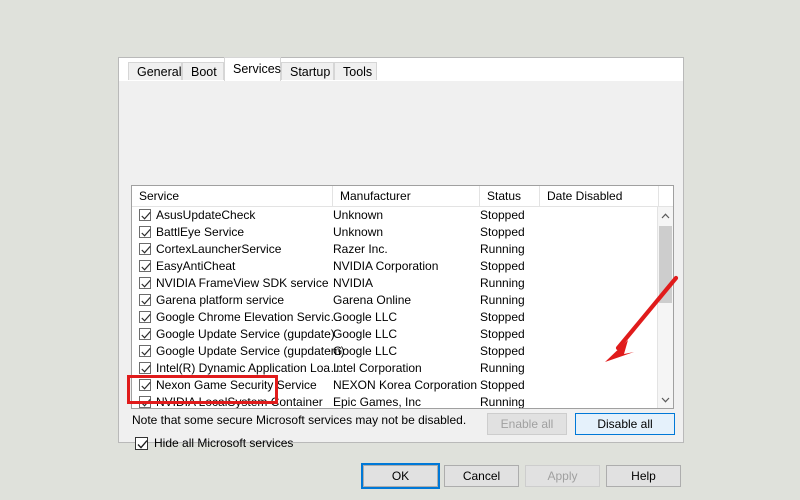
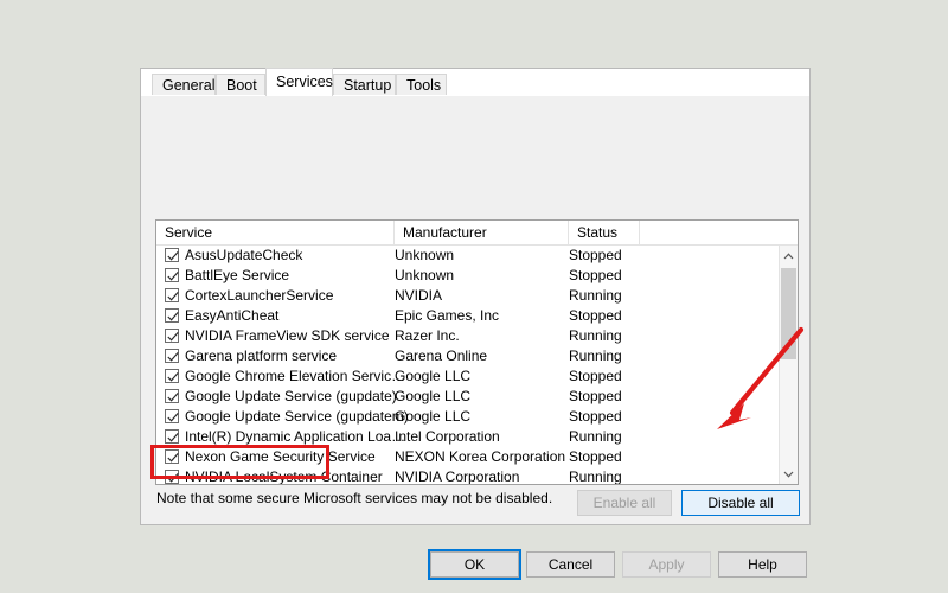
  General
  Boot
  Services
  Startup
  Tools
  Service
  Manufacturer
  Status
- Date Disabled
  AsusUpdateCheck
  Unknown
  Stopped
  BattlEye Service
  Unknown
  Stopped
  CortexLauncherService
- Razer Inc.
+ NVIDIA
  Running
  EasyAntiCheat
- NVIDIA Corporation
+ Epic Games, Inc
  Stopped
  NVIDIA FrameView SDK service
- NVIDIA
+ Razer Inc.
  Running
  Garena platform service
  Garena Online
  Running
  Google Chrome Elevation Servic…
  Google LLC
  Stopped
  Google Update Service (gupdate)
  Google LLC
  Stopped
  Google Update Service (gupdatem)
  Google LLC
  Stopped
  Intel(R) Dynamic Application Loa…
  Intel Corporation
  Running
  Nexon Game Security Service
  NEXON Korea Corporation
  Stopped
  NVIDIA LocalSystem Container
- Epic Games, Inc
+ NVIDIA Corporation
  Running
  Note that some secure Microsoft services may not be disabled.
- Hide all Microsoft services
  Enable all
  Disable all
  OK
  Cancel
  Apply
  Help
